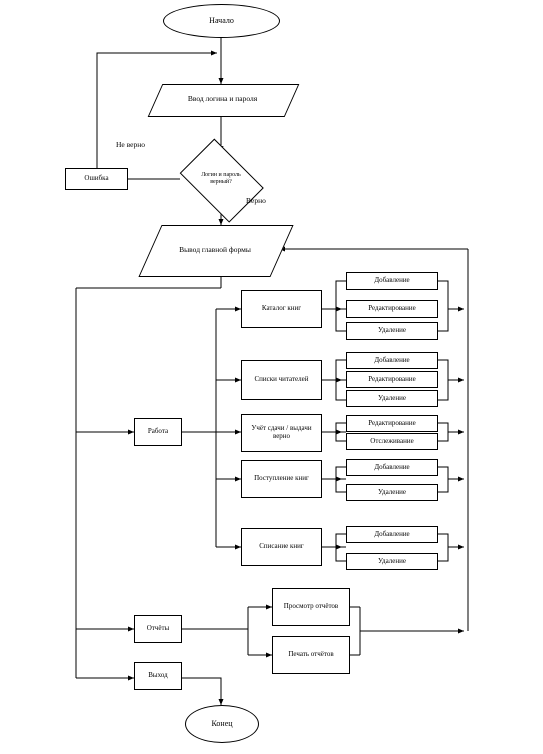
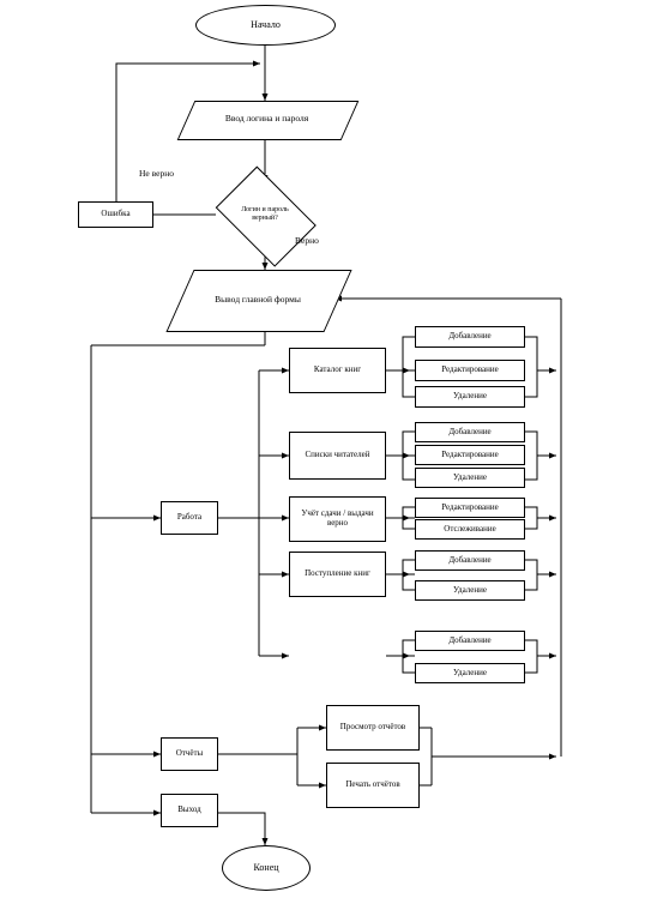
  Начало
  Ввод логина и пароля
  Ошибка
  Не верно
  Верно
  Вывод главной формы
  Работа
  Каталог книг
  Списки читателей
  Учёт сдачи / выдачи верно
  Поступление книг
- Списание книг
  Добавление
  Редактирование
  Удаление
  Добавление
  Редактирование
  Удаление
  Редактирование
  Отслеживание
  Добавление
  Удаление
  Добавление
  Удаление
  Отчёты
  Выход
  Просмотр отчётов
  Печать отчётов
  Конец
